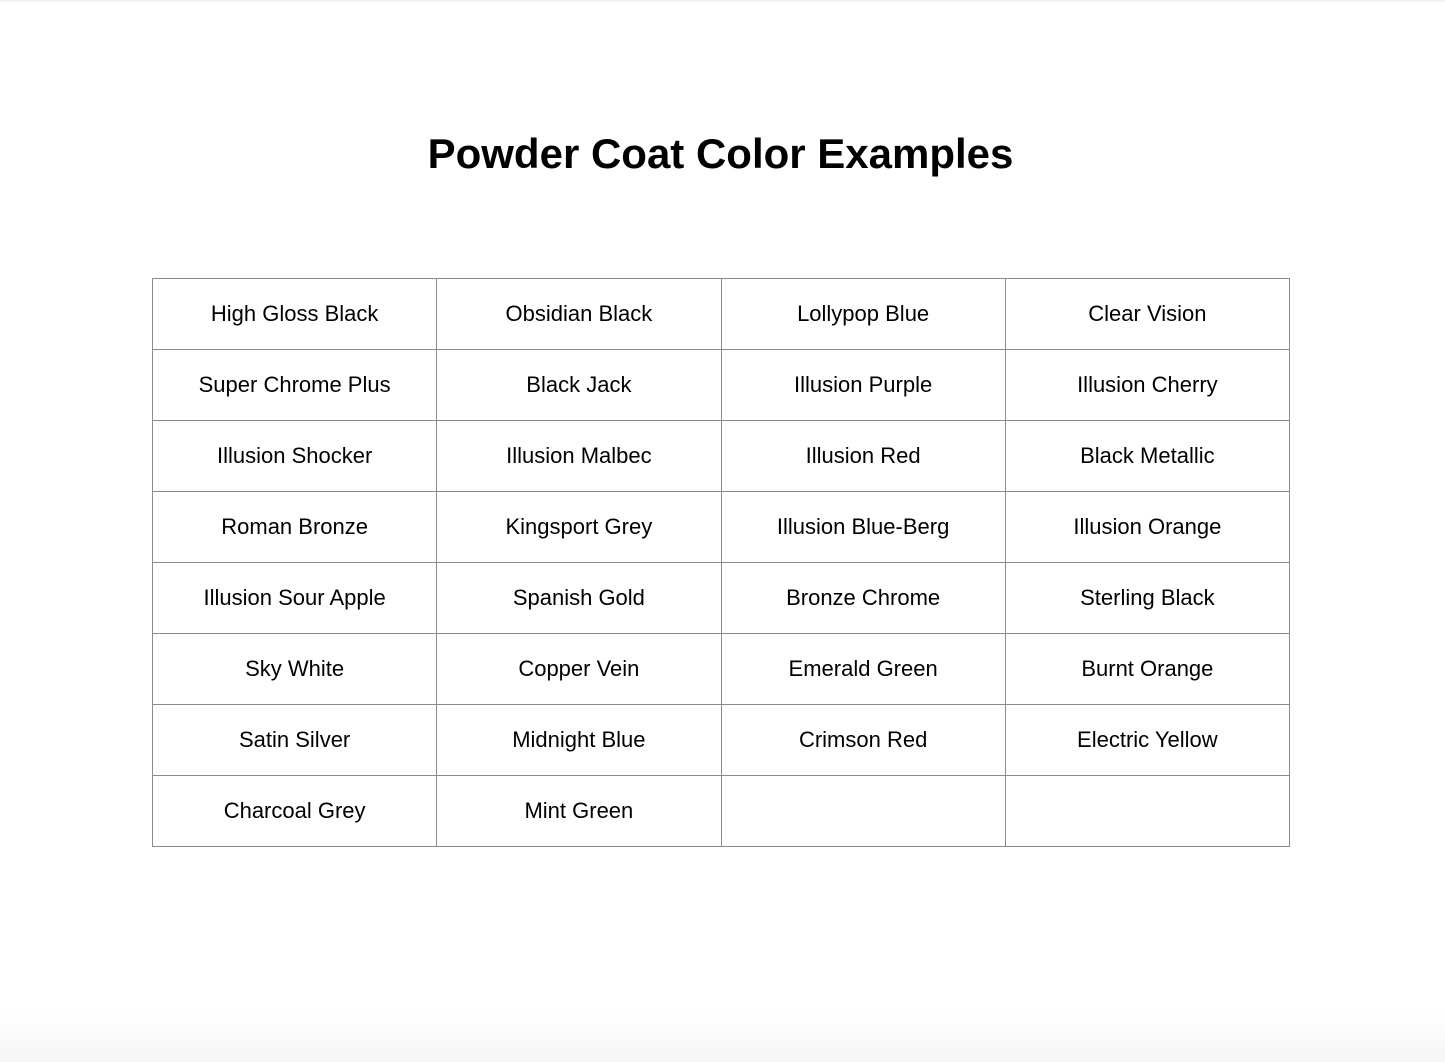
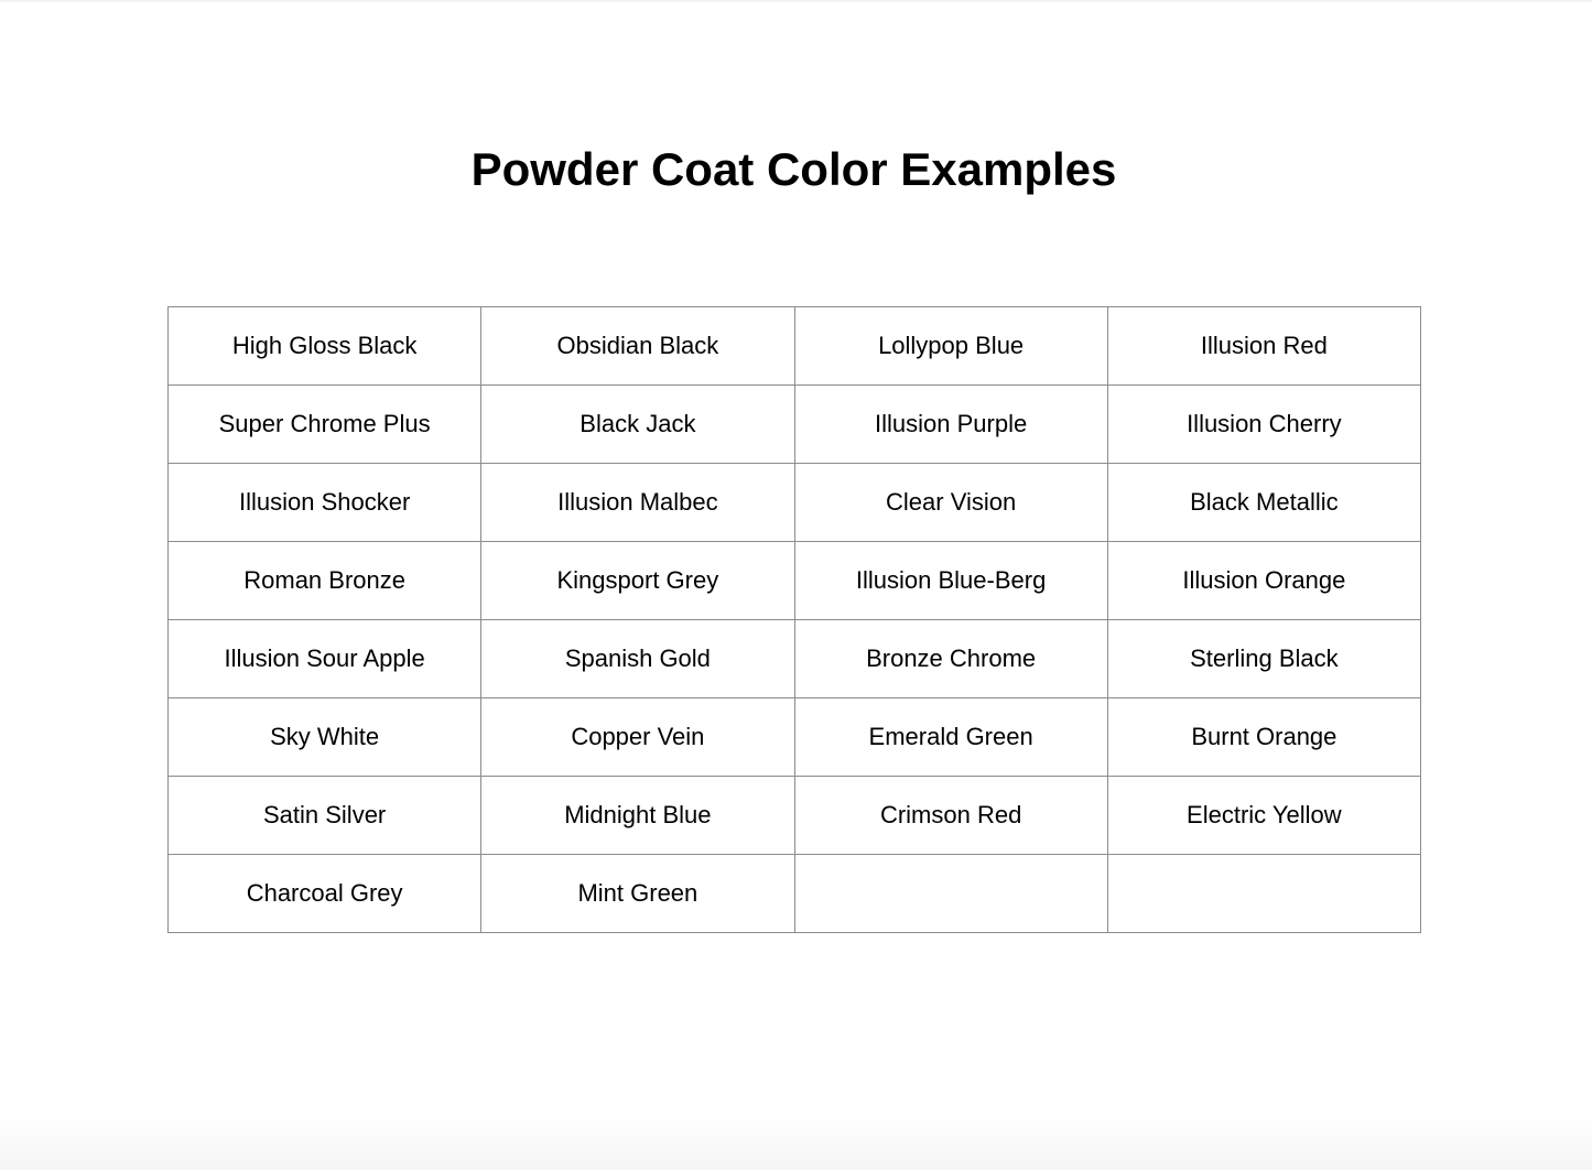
  Powder Coat Color Examples
- High Gloss Black	Obsidian Black	Lollypop Blue	Clear Vision
+ High Gloss Black	Obsidian Black	Lollypop Blue	Illusion Red
  Super Chrome Plus	Black Jack	Illusion Purple	Illusion Cherry
- Illusion Shocker	Illusion Malbec	Illusion Red	Black Metallic
+ Illusion Shocker	Illusion Malbec	Clear Vision	Black Metallic
  Roman Bronze	Kingsport Grey	Illusion Blue-Berg	Illusion Orange
  Illusion Sour Apple	Spanish Gold	Bronze Chrome	Sterling Black
  Sky White	Copper Vein	Emerald Green	Burnt Orange
  Satin Silver	Midnight Blue	Crimson Red	Electric Yellow
  Charcoal Grey	Mint Green
